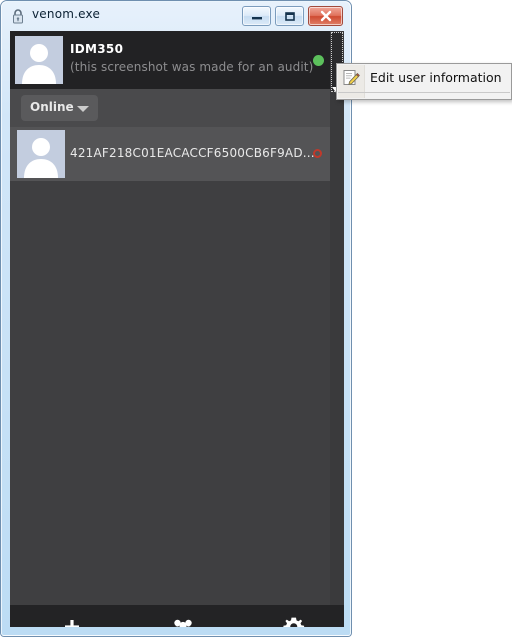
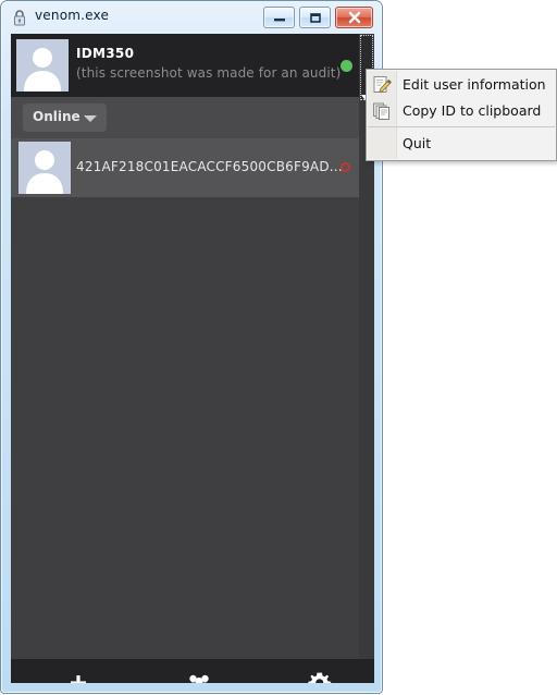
  venom.exe
  IDM350
  (this screenshot was made for an audit)
  Online
  421AF218C01EACACCF6500CB6F9AD...
  Edit user information
+ Copy ID to clipboard
+ Quit
